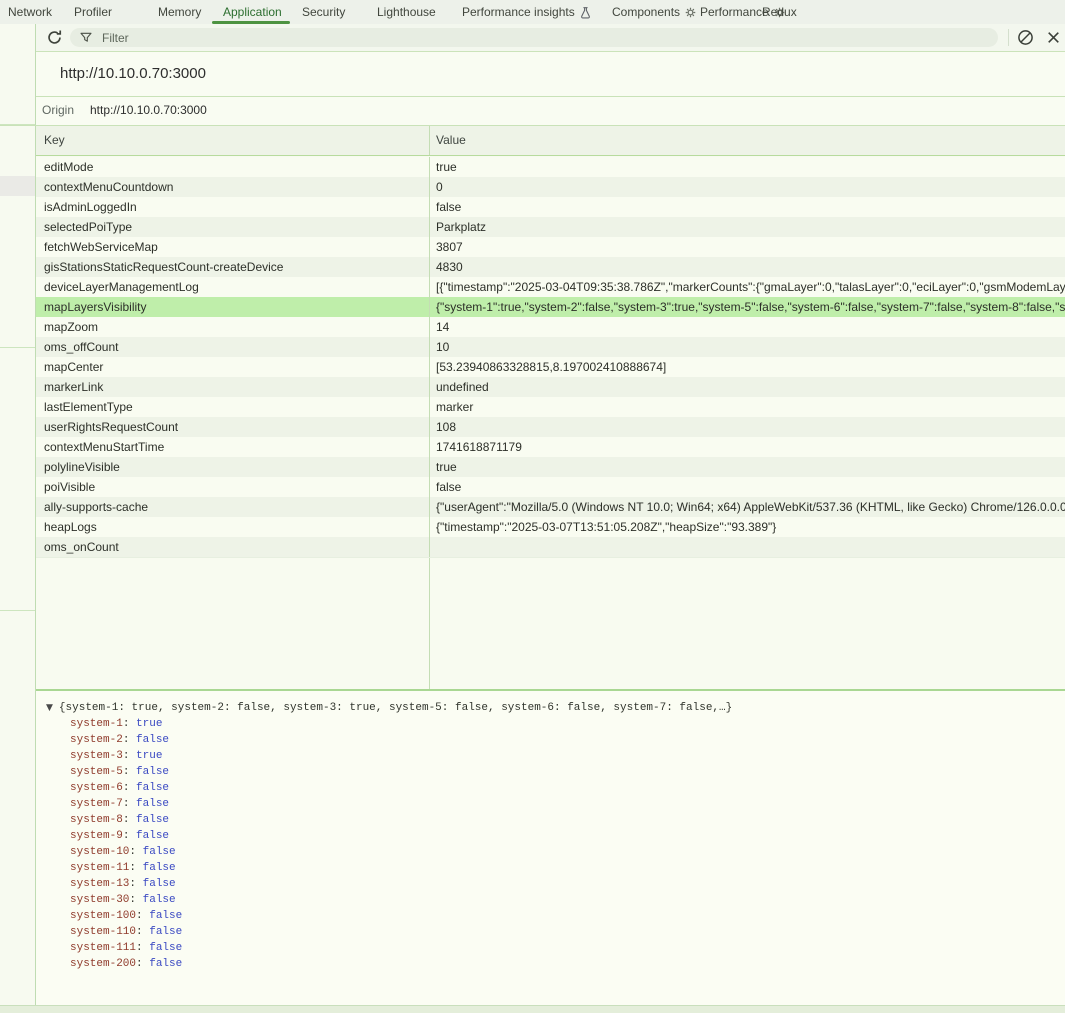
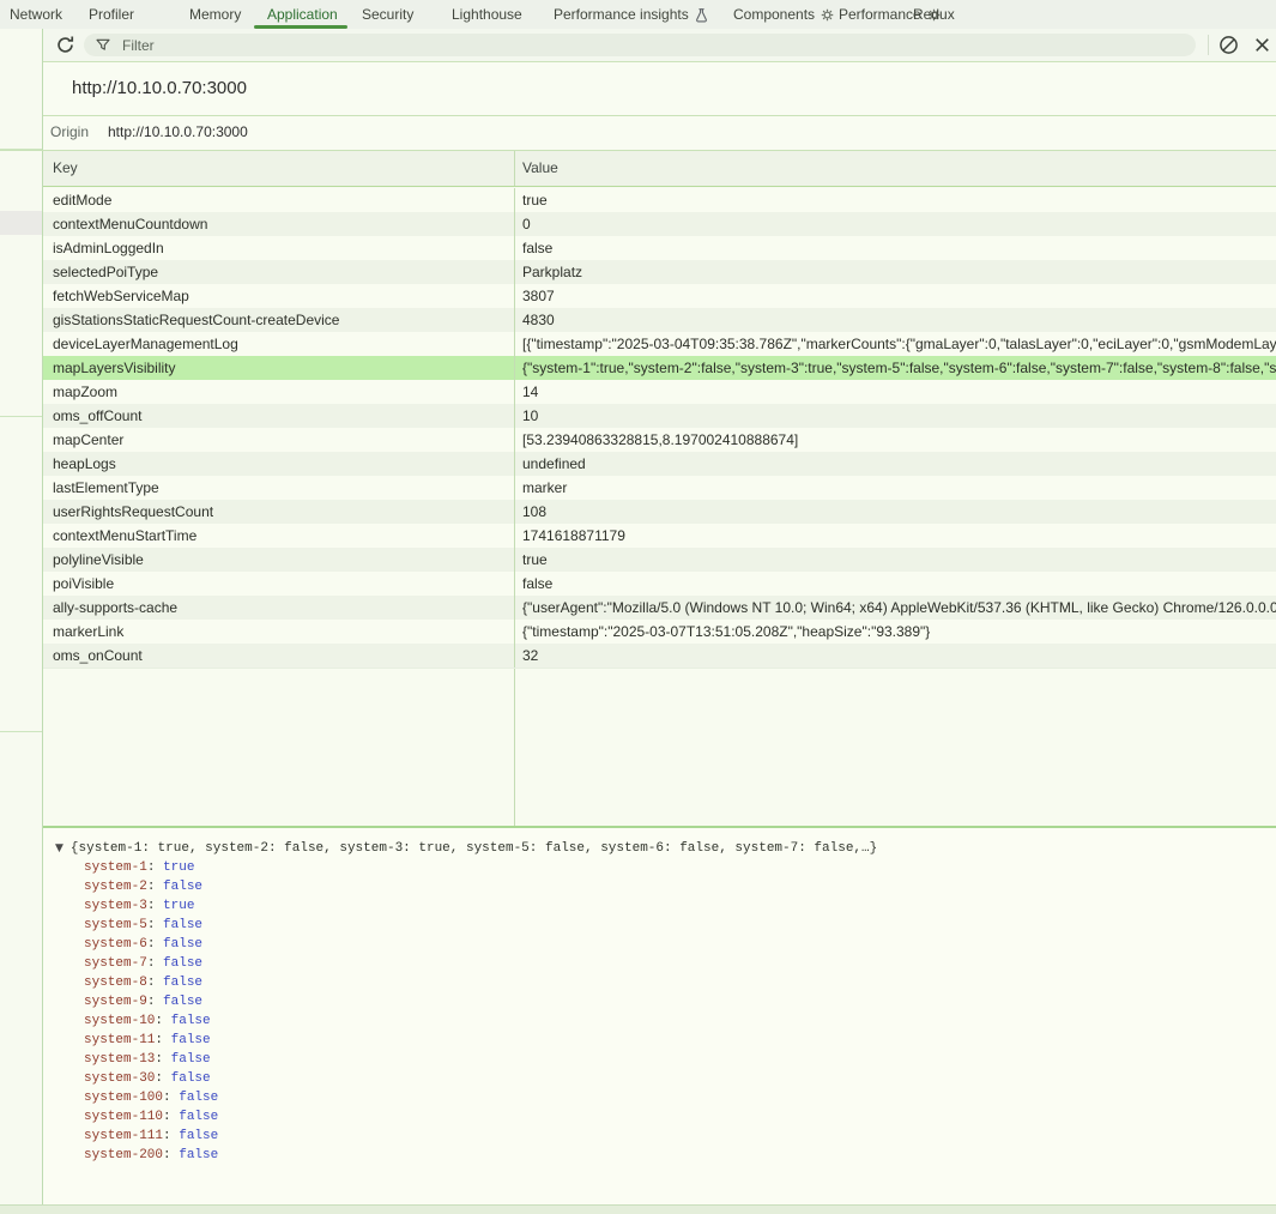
  Network
  Profiler
  Memory
  Application
  Security
  Lighthouse
  Performance insights
  Components
  Performance
  Redux
  Filter
  http://10.10.0.70:3000
  Origin
  http://10.10.0.70:3000
  Key
  Value
  editMode
  true
  contextMenuCountdown
  0
  isAdminLoggedIn
  false
  selectedPoiType
  Parkplatz
  fetchWebServiceMap
  3807
  gisStationsStaticRequestCount-createDevice
  4830
  deviceLayerManagementLog
  [{"timestamp":"2025-03-04T09:35:38.786Z","markerCounts":{"gmaLayer":0,"talasLayer":0,"eciLayer":0,"gsmModemLay
  mapLayersVisibility
  {"system-1":true,"system-2":false,"system-3":true,"system-5":false,"system-6":false,"system-7":false,"system-8":false,"s
  mapZoom
  14
  oms_offCount
  10
  mapCenter
  [53.23940863328815,8.197002410888674]
- markerLink
+ heapLogs
  undefined
  lastElementType
  marker
  userRightsRequestCount
  108
  contextMenuStartTime
  1741618871179
  polylineVisible
  true
  poiVisible
  false
  ally-supports-cache
  {"userAgent":"Mozilla/5.0 (Windows NT 10.0; Win64; x64) AppleWebKit/537.36 (KHTML, like Gecko) Chrome/126.0.0.0
- heapLogs
+ markerLink
  {"timestamp":"2025-03-07T13:51:05.208Z","heapSize":"93.389"}
  oms_onCount
+ 32
  ▼ {system-1: true, system-2: false, system-3: true, system-5: false, system-6: false, system-7: false,…}
  system-1: true
  system-2: false
  system-3: true
  system-5: false
  system-6: false
  system-7: false
  system-8: false
  system-9: false
  system-10: false
  system-11: false
  system-13: false
  system-30: false
  system-100: false
  system-110: false
  system-111: false
  system-200: false
